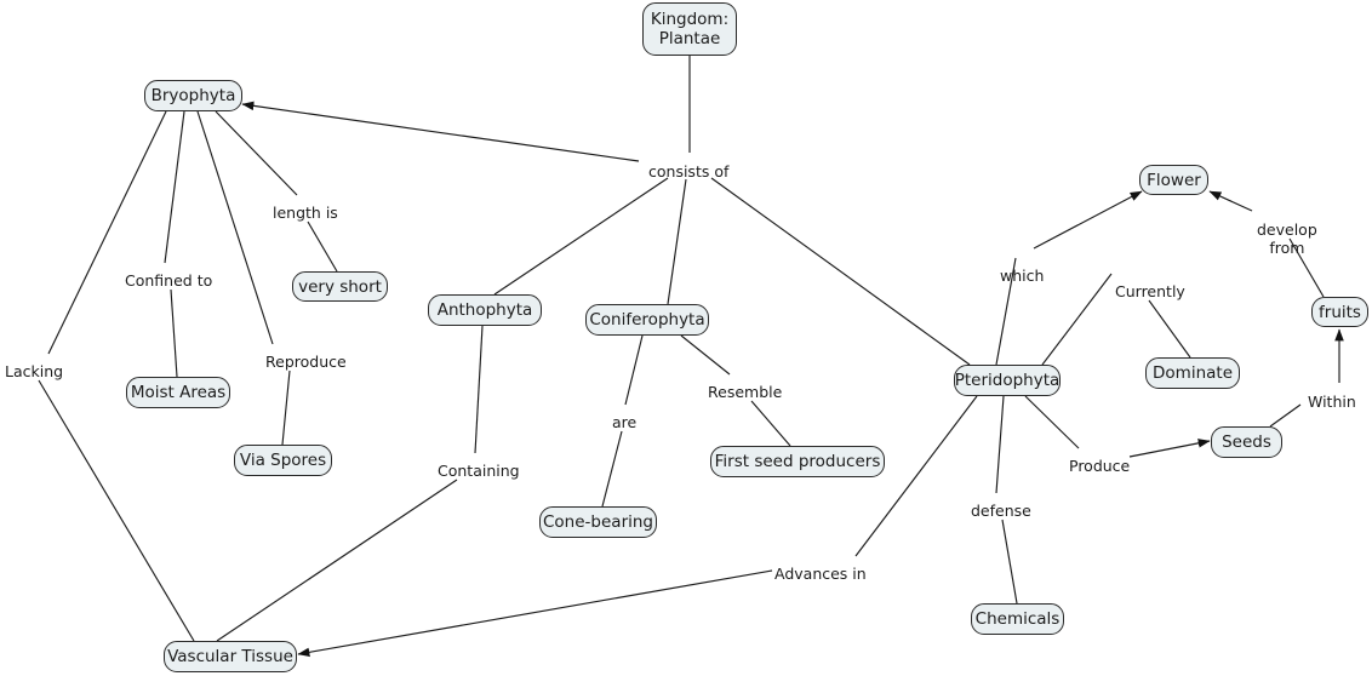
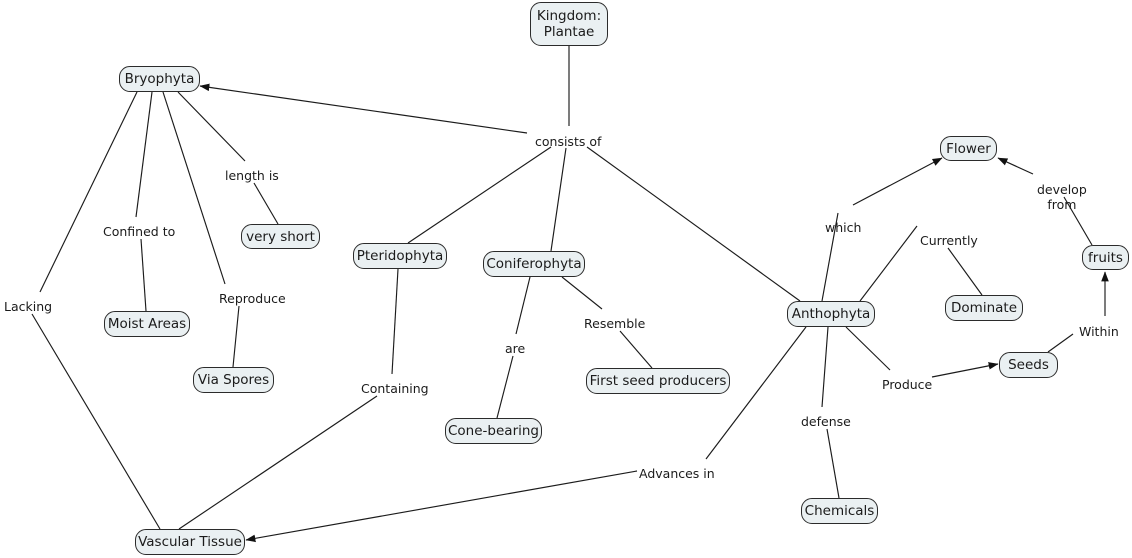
  Kingdom:
  Plantae
  Bryophyta
  very short
  Moist Areas
  Via Spores
- Anthophyta
+ Pteridophyta
  Coniferophyta
  Cone-bearing
  First seed producers
  Vascular Tissue
- Pteridophyta
+ Anthophyta
  Flower
  fruits
  Dominate
  Seeds
  Chemicals
  consists of
  length is
  Confined to
  Lacking
  Reproduce
  Containing
  are
  Resemble
  which
  Currently
  Produce
  defense
  Advances in
  develop
  from
  Within
